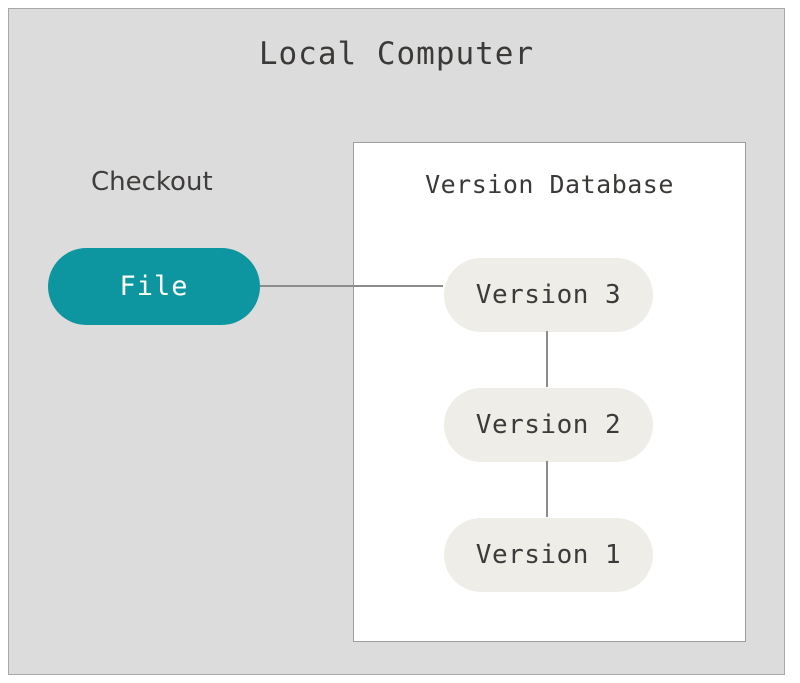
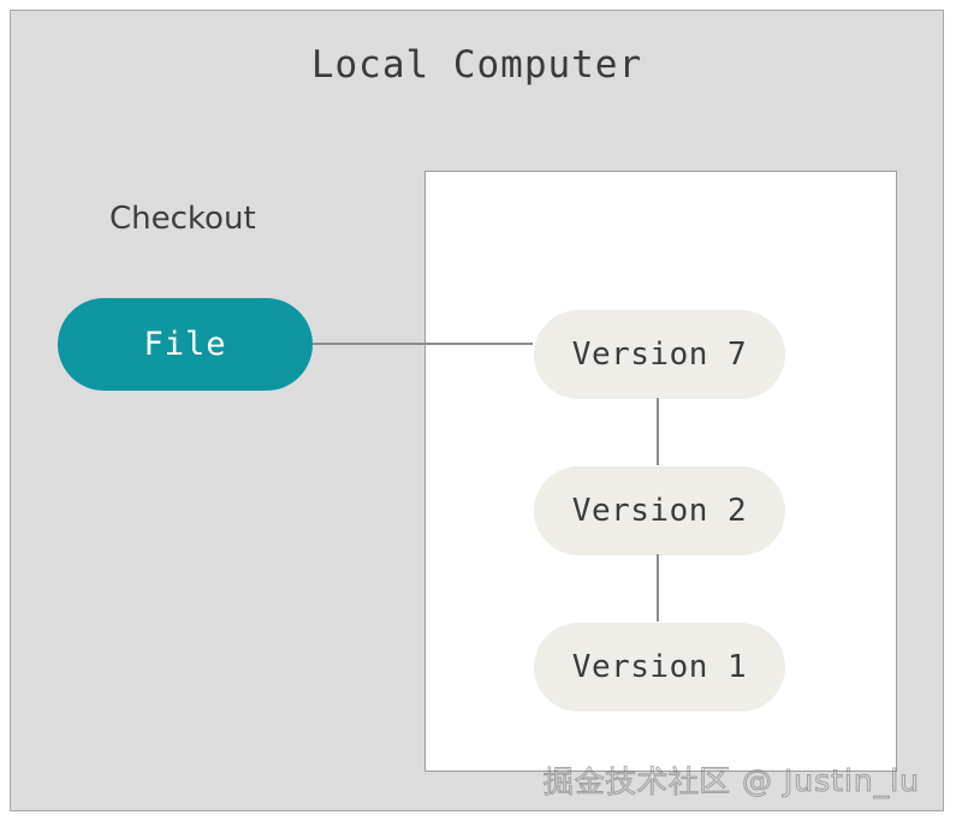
  Local Computer
  Checkout
- Version Database
- Version 3
+ Version 7
  Version 2
  Version 1
  File
+ 掘金技术社区 @ Justin_lu
